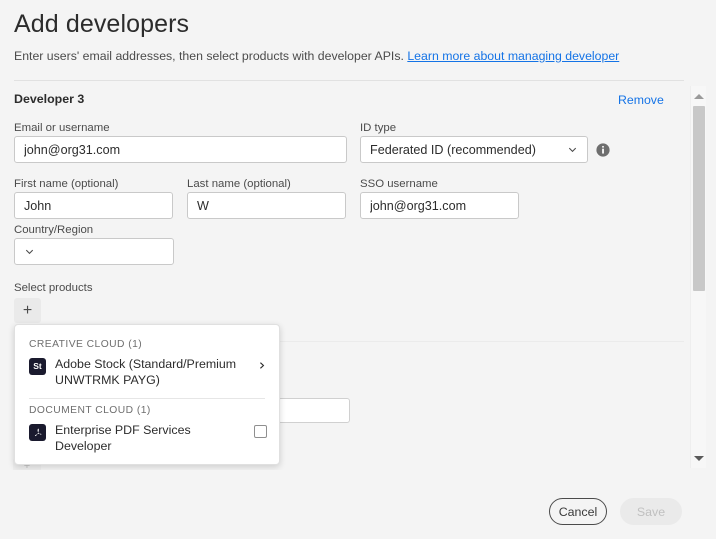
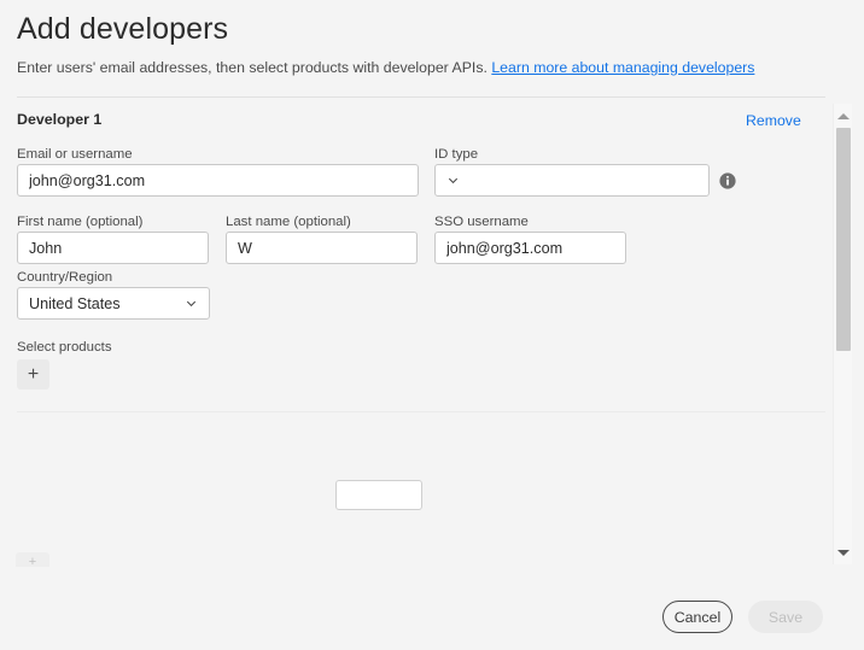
  Add developers
- Enter users' email addresses, then select products with developer APIs. Learn more about managing developer
+ Enter users' email addresses, then select products with developer APIs. Learn more about managing developers
- Developer 3
+ Developer 1
  Remove
  Email or username
  john@org31.com
  ID type
- Federated ID (recommended)
  First name (optional)
  John
  Last name (optional)
  W
  SSO username
  john@org31.com
  Country/Region
+ United States
  Select products
  +
  +
- CREATIVE CLOUD (1)
- St
- Adobe Stock (Standard/Premium UNWTRMK PAYG)
- DOCUMENT CLOUD (1)
- Enterprise PDF Services Developer
  Cancel
  Save
